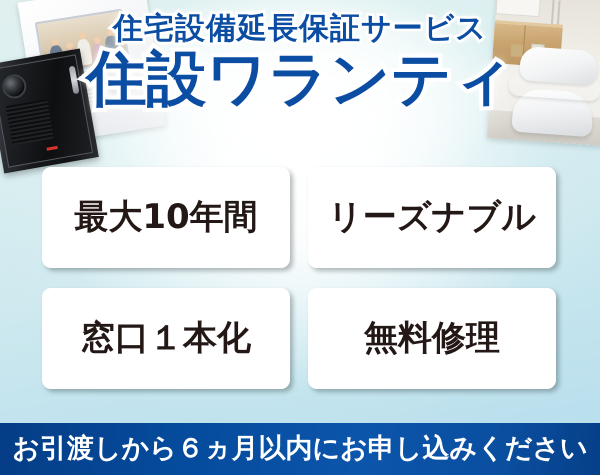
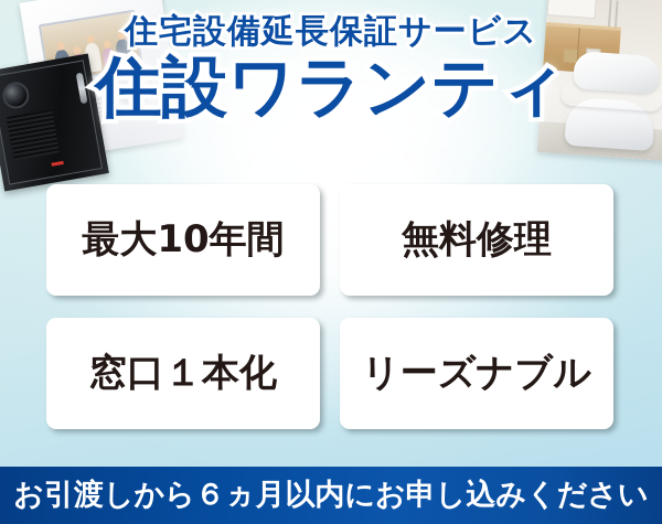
  住宅設備延長保証サービス
  住設ワランティ
  最大10年間
- リーズナブル
+ 無料修理
  窓口１本化
- 無料修理
+ リーズナブル
  お引渡しから６ヵ月以内にお申し込みください
